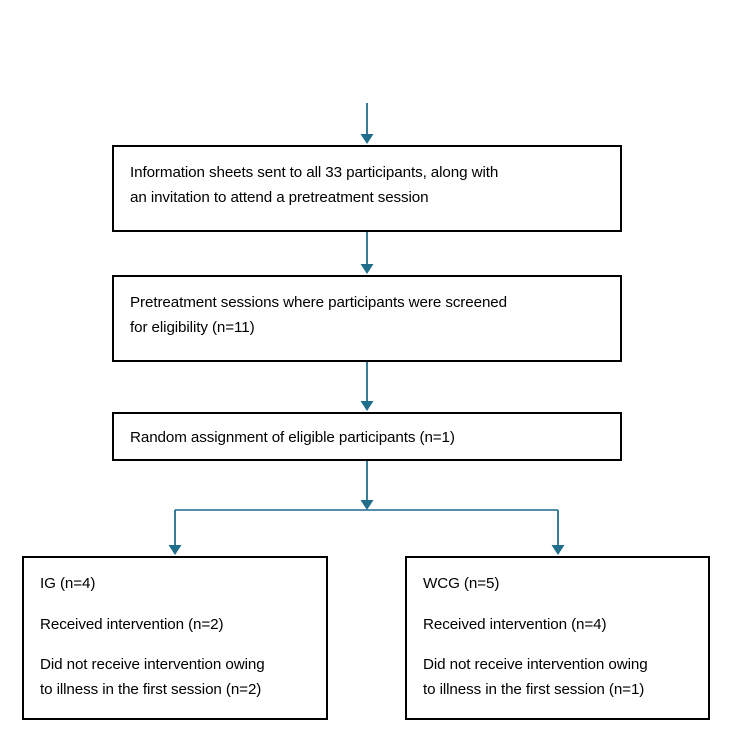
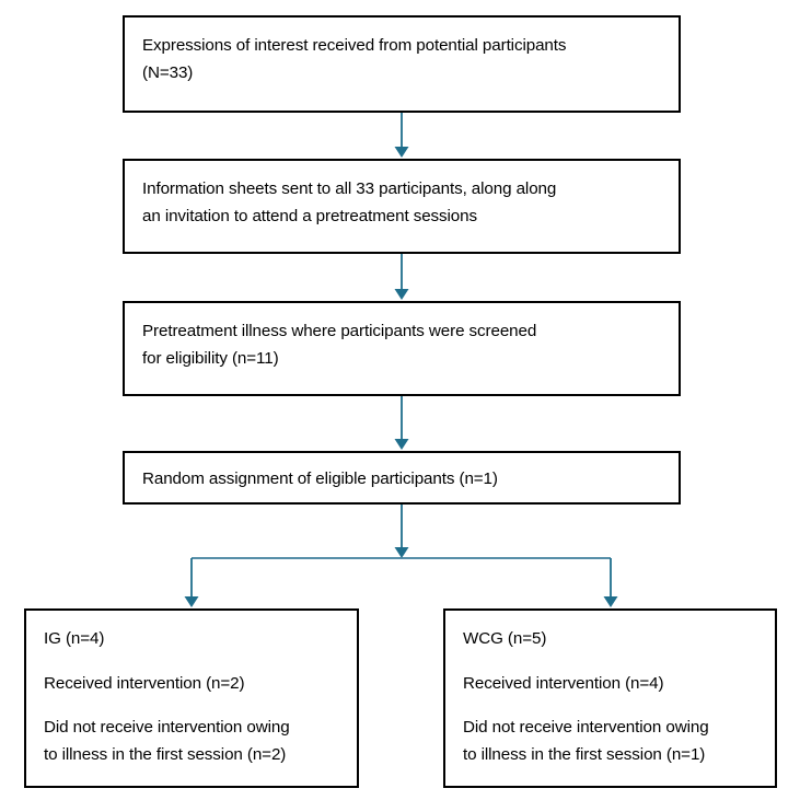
+ Expressions of interest received from potential participants
+ (N=33)
- Information sheets sent to all 33 participants, along with
+ Information sheets sent to all 33 participants, along along
- an invitation to attend a pretreatment session
+ an invitation to attend a pretreatment sessions
- Pretreatment sessions where participants were screened
+ Pretreatment illness where participants were screened
  for eligibility (n=11)
  Random assignment of eligible participants (n=1)
  IG (n=4)
  Received intervention (n=2)
  Did not receive intervention owing
  to illness in the first session (n=2)
  WCG (n=5)
  Received intervention (n=4)
  Did not receive intervention owing
  to illness in the first session (n=1)
